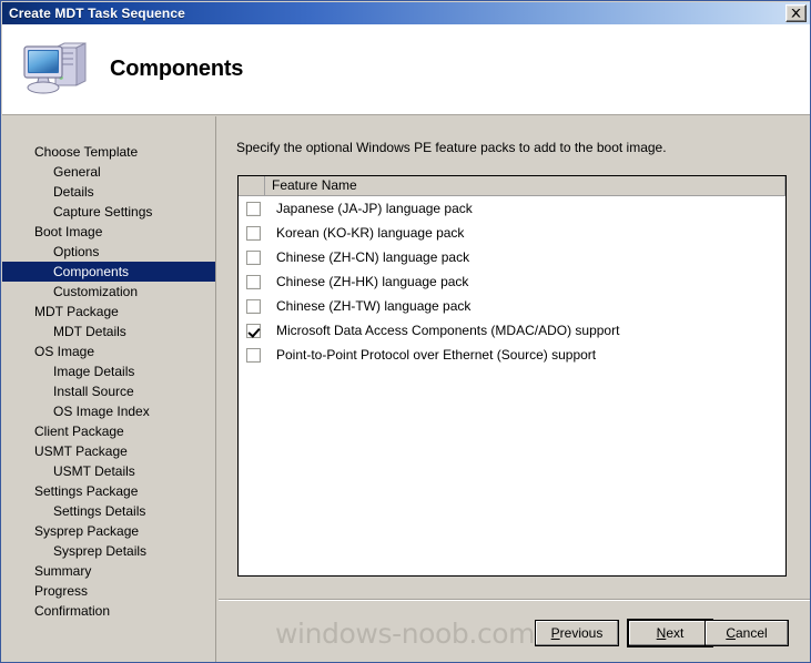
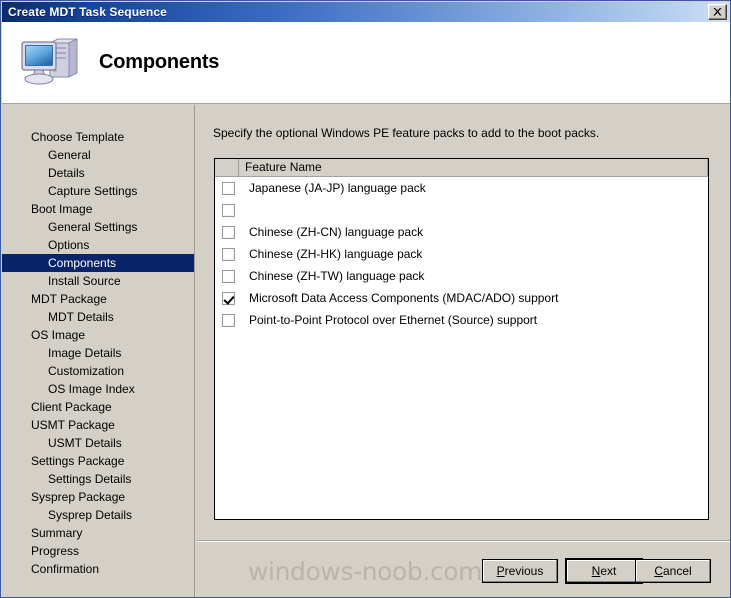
  Create MDT Task Sequence
  Components
  Choose Template
  General
  Details
  Capture Settings
  Boot Image
+ General Settings
  Options
  Components
- Customization
+ Install Source
  MDT Package
  MDT Details
  OS Image
  Image Details
- Install Source
+ Customization
  OS Image Index
  Client Package
  USMT Package
  USMT Details
  Settings Package
  Settings Details
  Sysprep Package
  Sysprep Details
  Summary
  Progress
  Confirmation
- Specify the optional Windows PE feature packs to add to the boot image.
+ Specify the optional Windows PE feature packs to add to the boot packs.
  Feature Name
  Japanese (JA-JP) language pack
- Korean (KO-KR) language pack
  Chinese (ZH-CN) language pack
  Chinese (ZH-HK) language pack
  Chinese (ZH-TW) language pack
  Microsoft Data Access Components (MDAC/ADO) support
  Point-to-Point Protocol over Ethernet (Source) support
  windows-noob.com
  Previous
  Next
  Cancel
